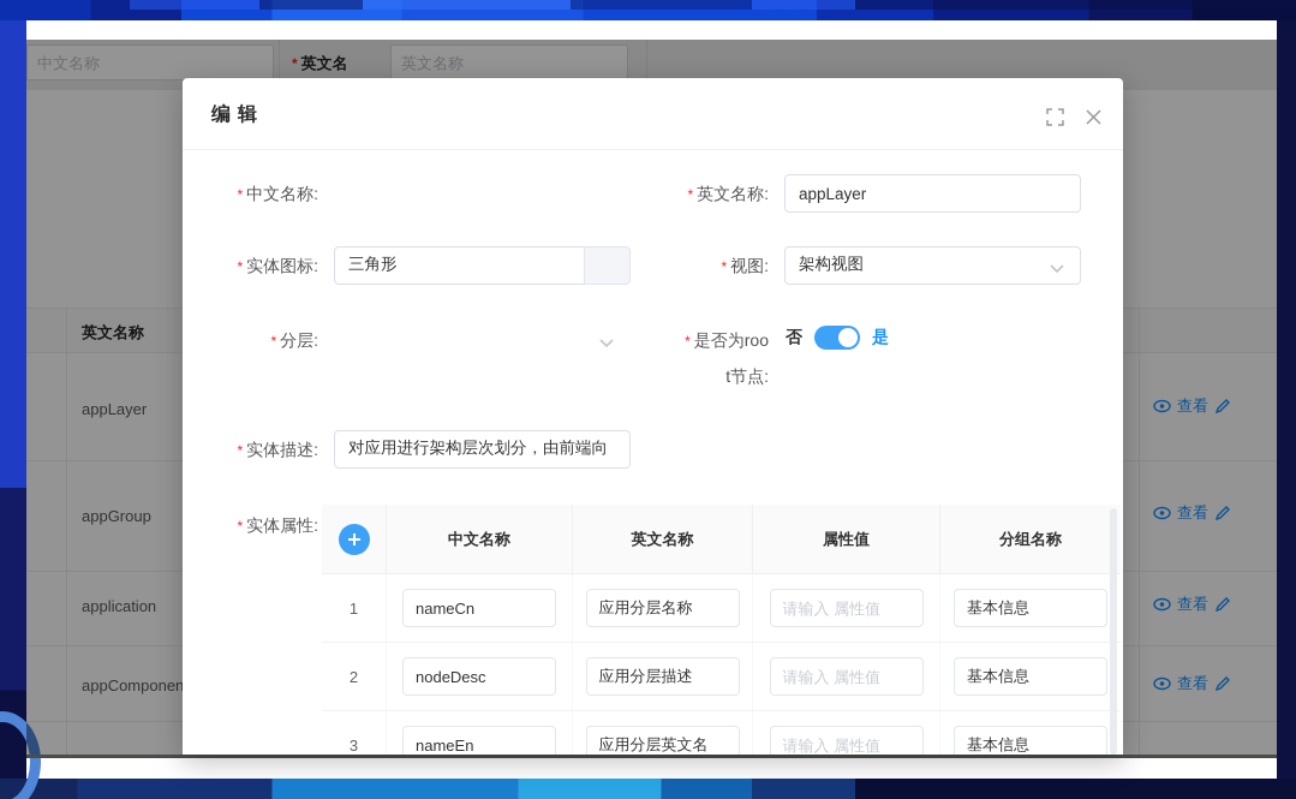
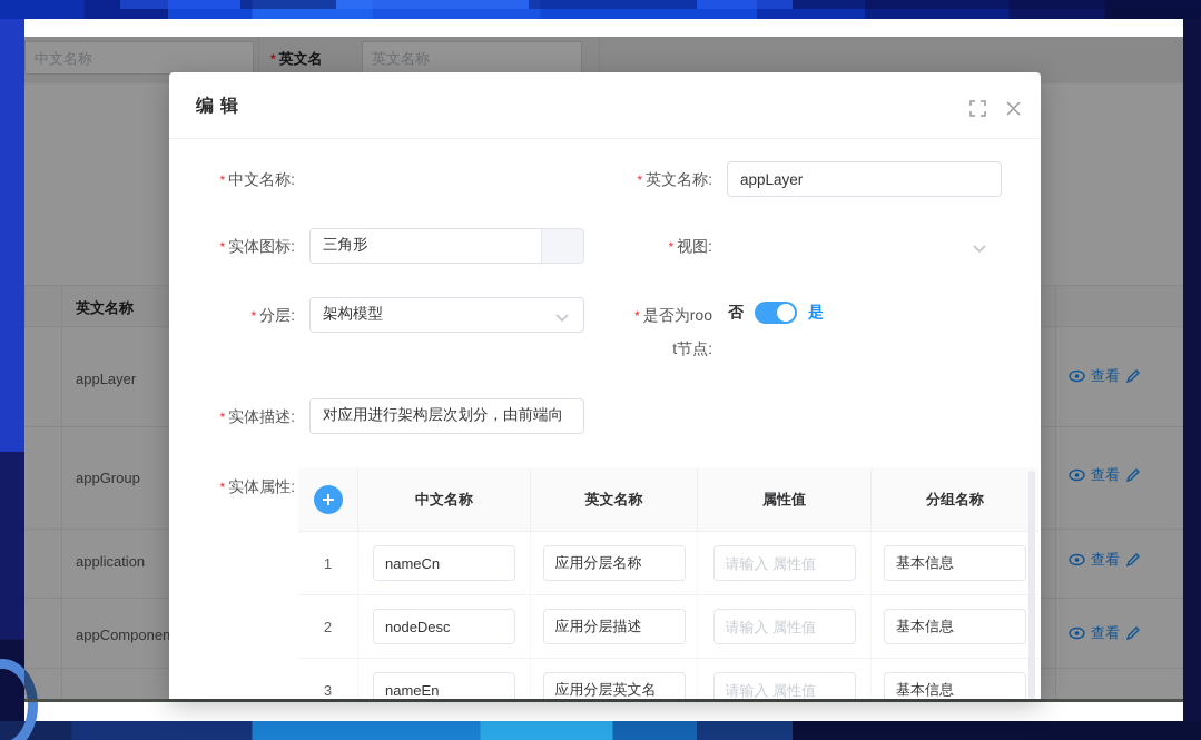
  中文名称
  * 英文名
  英文名称
  英文名称
  appLayer
  appGroup
  application
  appComponen
  查看
  查看
  查看
  查看
  编辑
  * 中文名称:
  * 英文名称:
  appLayer
  * 实体图标:
  三角形
  * 视图:
- 架构视图
  * 分层:
+ 架构模型
  * 是否为roo
  t节点:
  否
  是
  * 实体描述:
  对应用进行架构层次划分，由前端向
  * 实体属性:
  中文名称
  英文名称
  属性值
  分组名称
  1
  nameCn
  应用分层名称
  请输入 属性值
  基本信息
  2
  nodeDesc
  应用分层描述
  请输入 属性值
  基本信息
  3
  nameEn
  应用分层英文名
  请输入 属性值
  基本信息
